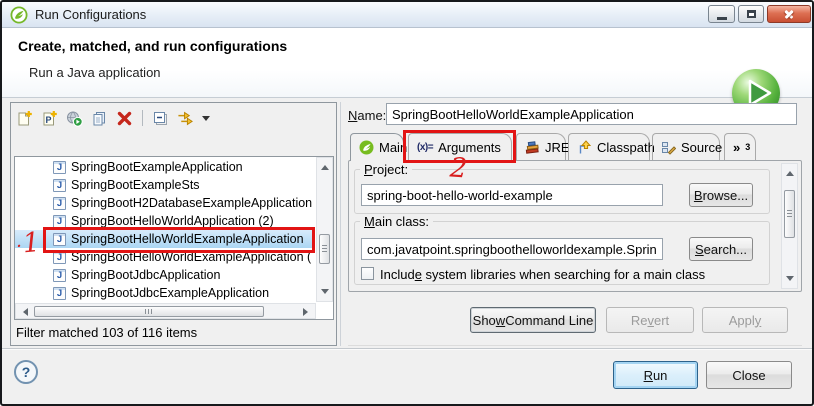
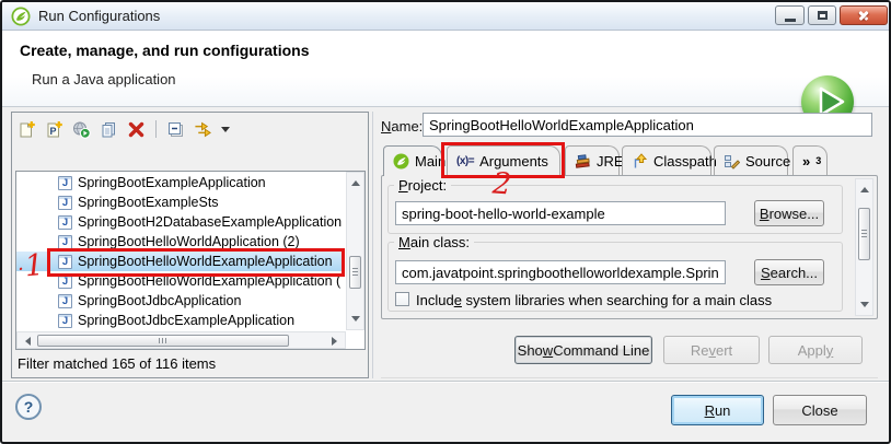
  Run Configurations
- Create, matched, and run configurations
+ Create, manage, and run configurations
  Run a Java application
  P
  J
  SpringBootExampleApplication
  J
  SpringBootExampleSts
  J
  SpringBootH2DatabaseExampleApplication
  J
  SpringBootHelloWorldApplication (2)
  J
  SpringBootHelloWorldExampleApplication
  J
  SpringBootHelloWorldExampleApplication (
  J
  SpringBootJdbcApplication
  J
  SpringBootJdbcExampleApplication
- Filter matched 103 of 116 items
+ Filter matched 165 of 116 items
  Name:
  SpringBootHelloWorldExampleApplication
  Main
  (x)=
  Arguments
  JRE
  Classpath
  Source
  »
  3
  Project:
  spring-boot-hello-world-example
  B
  rowse...
  Main class:
  com.javatpoint.springboothelloworldexample.Sprin
  S
  earch...
  Include system libraries when searching for a main class
  Sho
  w
  Command Line
  Re
  v
  ert
  Appl
  y
  ?
  R
  un
  Close
